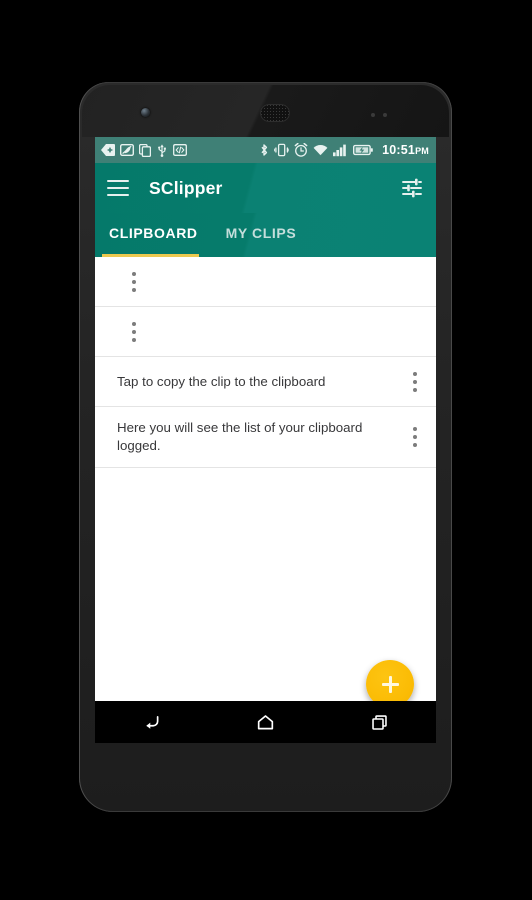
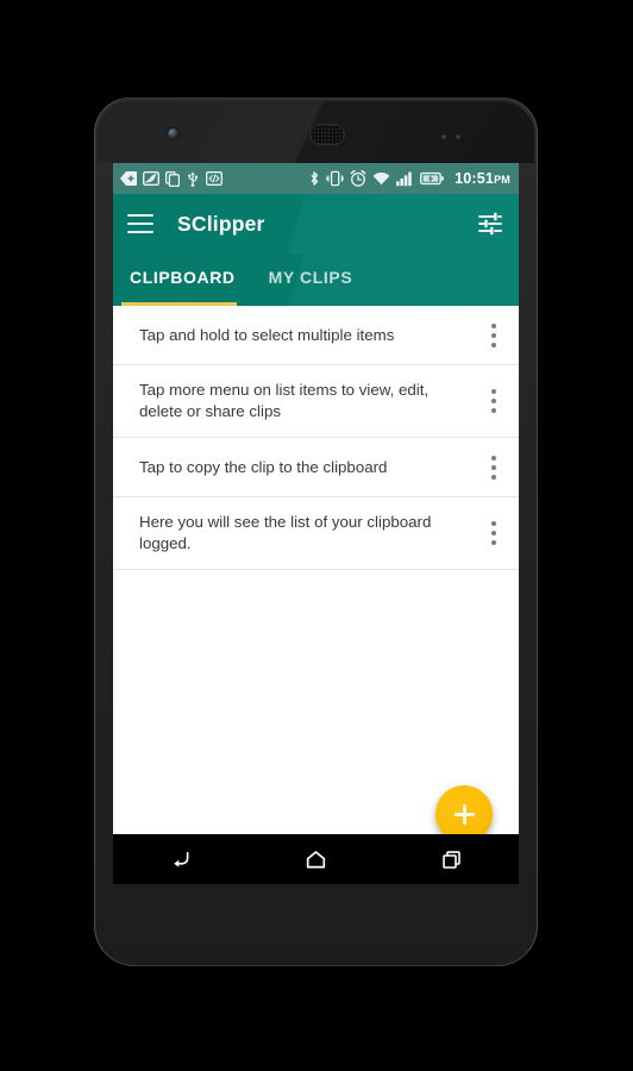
  10:51PM
  SClipper
  CLIPBOARD
  MY CLIPS
+ Tap and hold to select multiple items
+ Tap more menu on list items to view, edit, delete or share clips
  Tap to copy the clip to the clipboard
  Here you will see the list of your clipboard logged.
